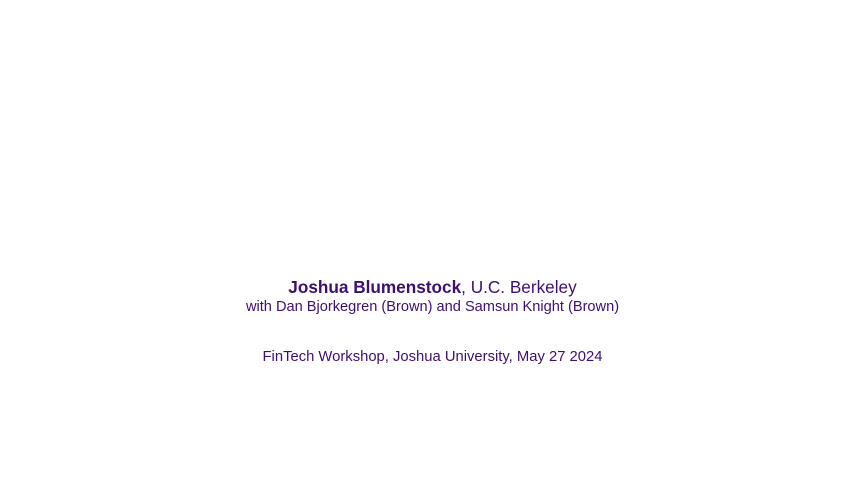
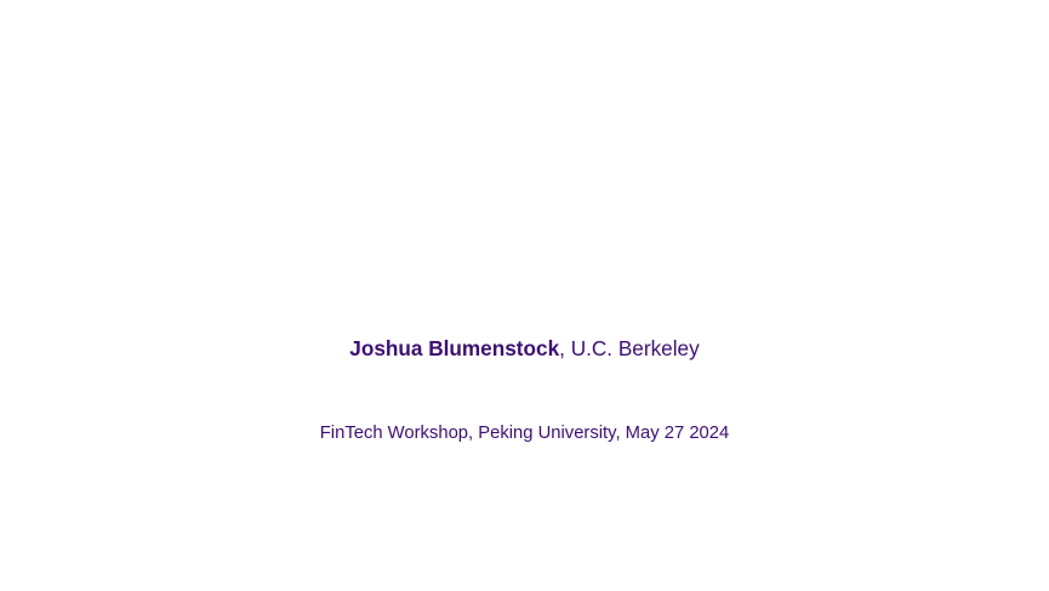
  Joshua Blumenstock, U.C. Berkeley
- with Dan Bjorkegren (Brown) and Samsun Knight (Brown)
- FinTech Workshop, Joshua University, May 27 2024
+ FinTech Workshop, Peking University, May 27 2024
